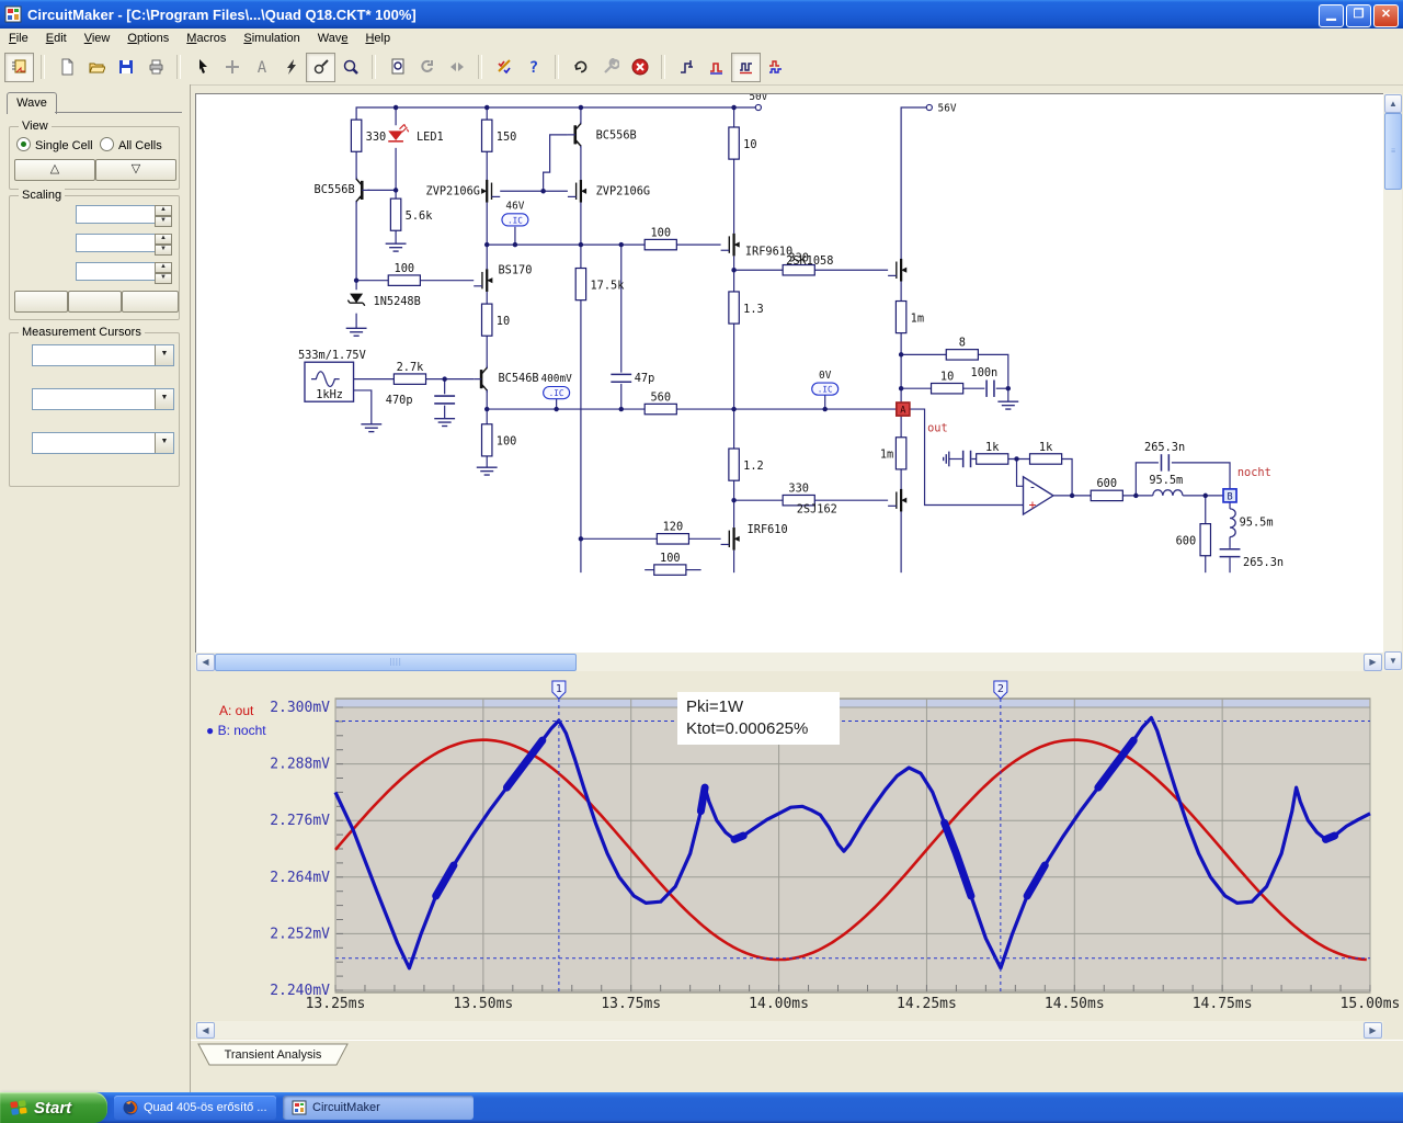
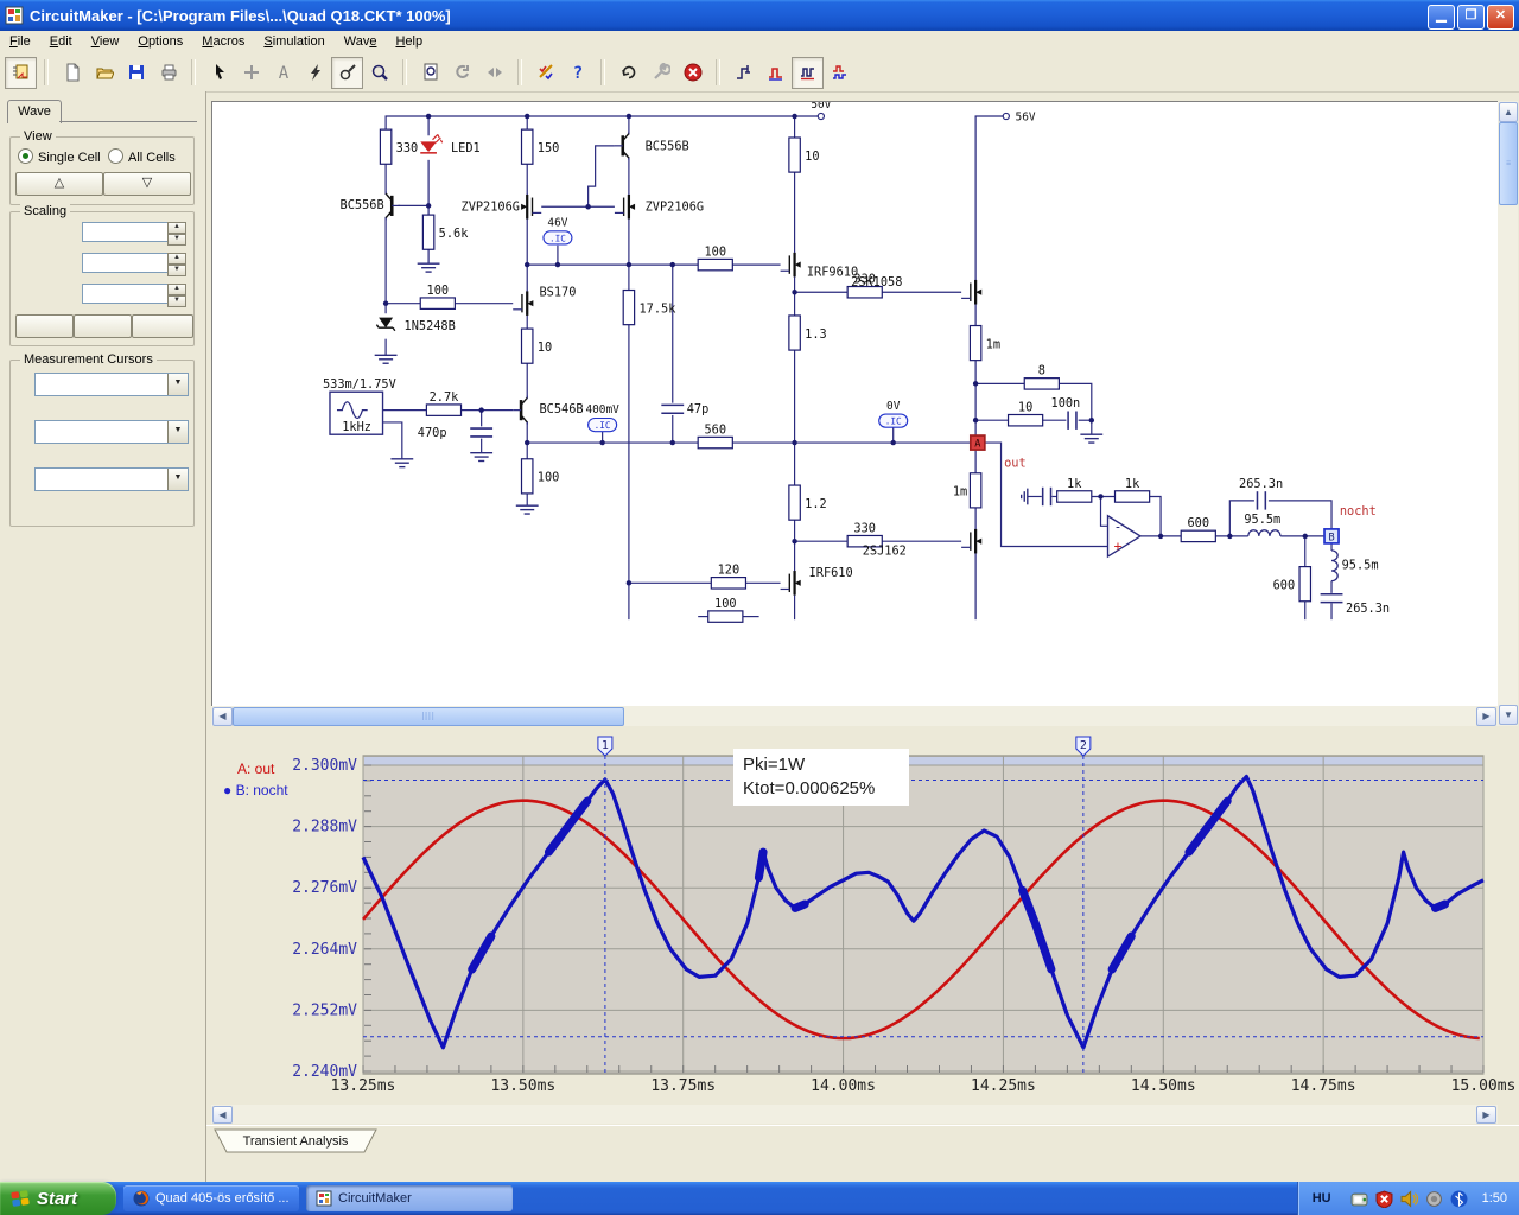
  CircuitMaker - [C:\Program Files\...\Quad Q18.CKT* 100%]
  ▁
  ❐
  ✕
  File
  Edit
  View
  Options
  Macros
  Simulation
  Wave
  Help
  A
  ?
  Wave
  View
  Single Cell
  All Cells
  △
  ▽
  Scaling
  Measurement Cursors
  330
  5.6k
  150
  10
  17.5k
  10
  1.3
  1.2
  100
  1m
  1m
  600
  100
  100
  560
  2.7k
  330
  330
  120
  8
  10
  1k
  1k
  600
  100
  470p
  47p
  100n
  265.3n
  265.3n
  95.5m
  95.5m
  BC556B
  BC556B
  BC546B
  ZVP2106G
  ZVP2106G
  BS170
  IRF9610
  IRF610
  2SK1058
  2SJ162
  1N5248B
  LED1
  533m/1.75V
  1kHz
  -
  +
  A
  B
  46V
  .IC
  400mV
  .IC
  0V
  .IC
  50V
  56V
  out
  nocht
  ◀
  ▶
  ▲
  ▼
  2.300mV
  2.288mV
  2.276mV
  2.264mV
  2.252mV
  2.240mV
  13.25ms
  13.50ms
  13.75ms
  14.00ms
  14.25ms
  14.50ms
  14.75ms
  15.00ms
  1
  2
  A: out
  ● B: nocht
  Pki=1W
  Ktot=0.000625%
  ◀
  ▶
  Transient Analysis
  Start
  Quad 405-ös erősítő ...
  CircuitMaker
+ HU
+ 1:50
